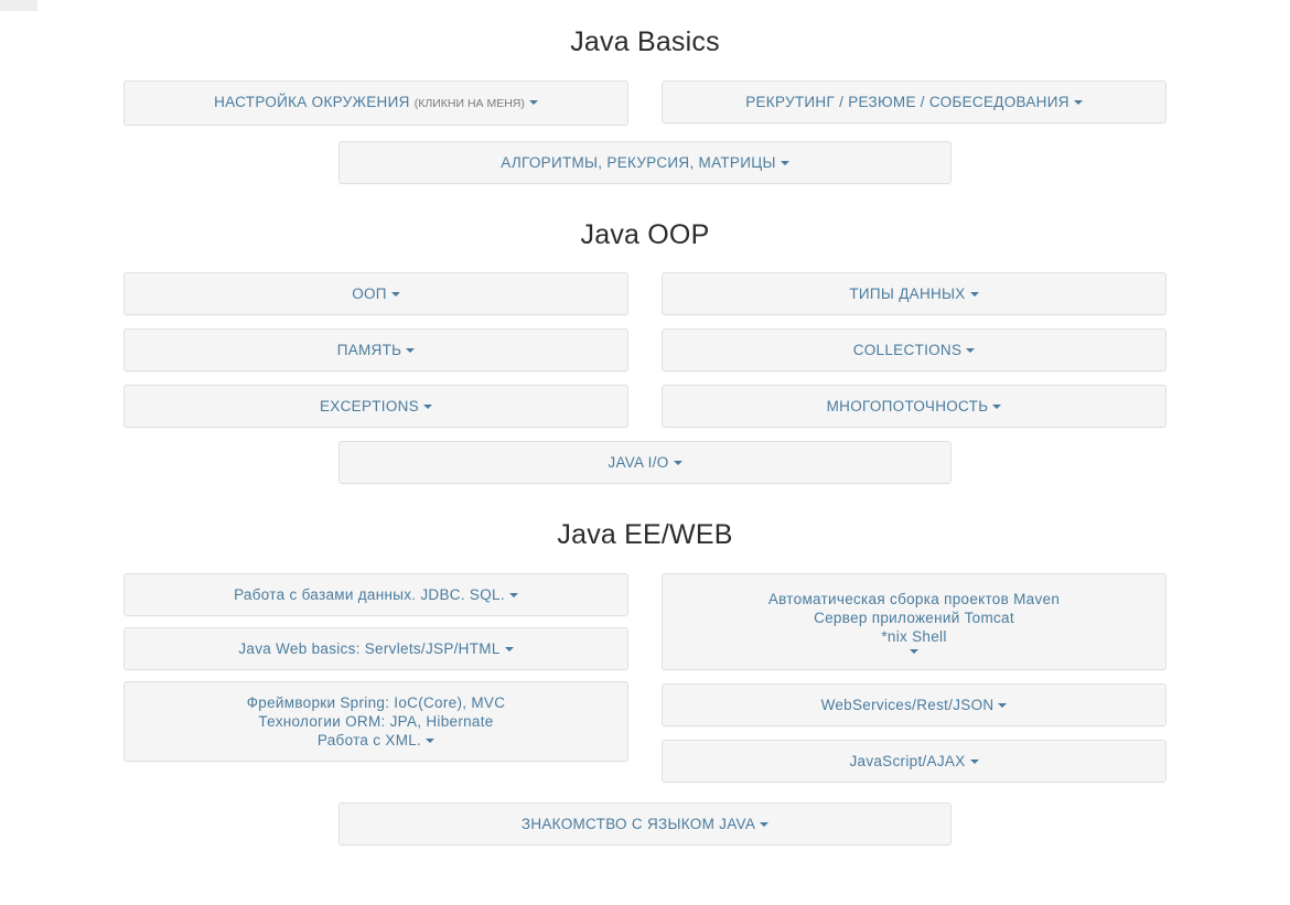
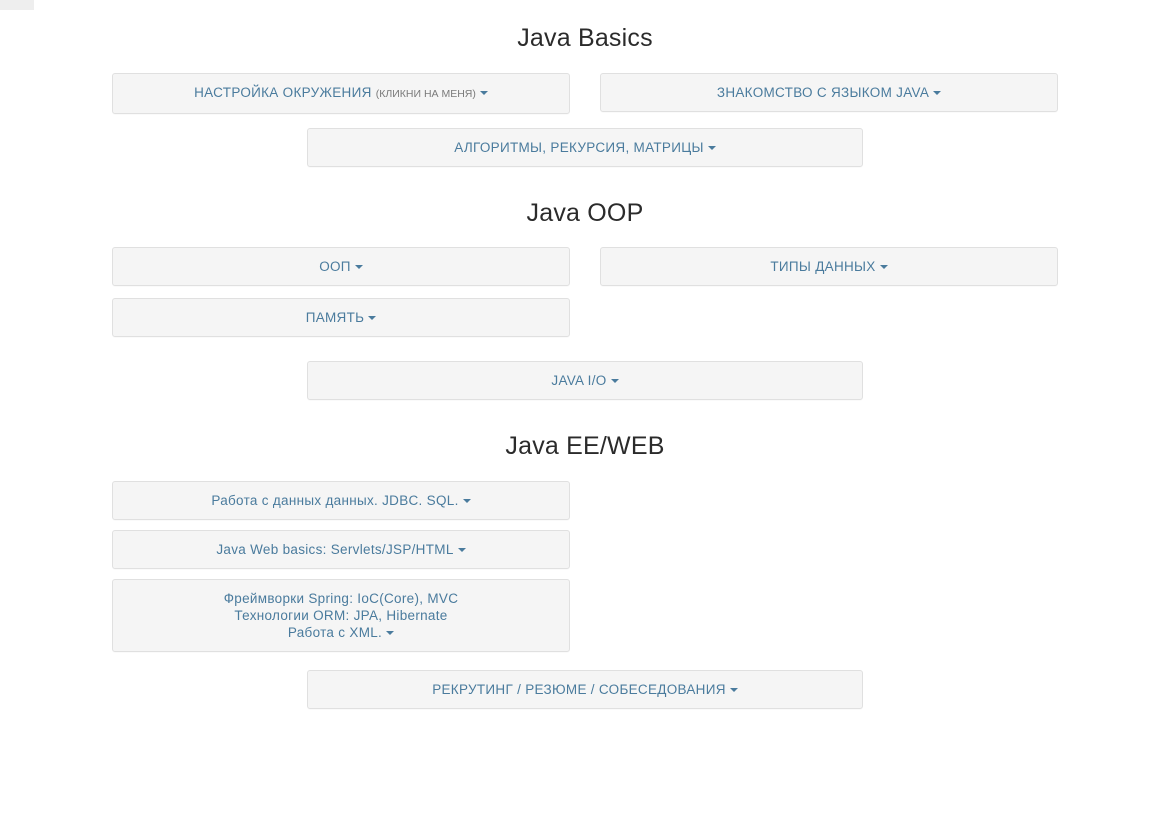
  Java Basics
  НАСТРОЙКА ОКРУЖЕНИЯ (КЛИКНИ НА МЕНЯ)
- РЕКРУТИНГ / РЕЗЮМЕ / СОБЕСЕДОВАНИЯ
+ ЗНАКОМСТВО С ЯЗЫКОМ JAVA
  АЛГОРИТМЫ, РЕКУРСИЯ, МАТРИЦЫ
  Java OOP
  ООП
  ТИПЫ ДАННЫХ
  ПАМЯТЬ
- COLLECTIONS
- EXCEPTIONS
- МНОГОПОТОЧНОСТЬ
  JAVA I/O
  Java EE/WEB
- Работа с базами данных. JDBC. SQL.
+ Работа с данных данных. JDBC. SQL.
  Java Web basics: Servlets/JSP/HTML
  Фреймворки Spring: IoC(Core), MVC
  Технологии ORM: JPA, Hibernate
  Работа с XML.
- Автоматическая сборка проектов Maven
- Сервер приложений Tomcat
- *nix Shell
- WebServices/Rest/JSON
- JavaScript/AJAX
- ЗНАКОМСТВО С ЯЗЫКОМ JAVA
+ РЕКРУТИНГ / РЕЗЮМЕ / СОБЕСЕДОВАНИЯ
